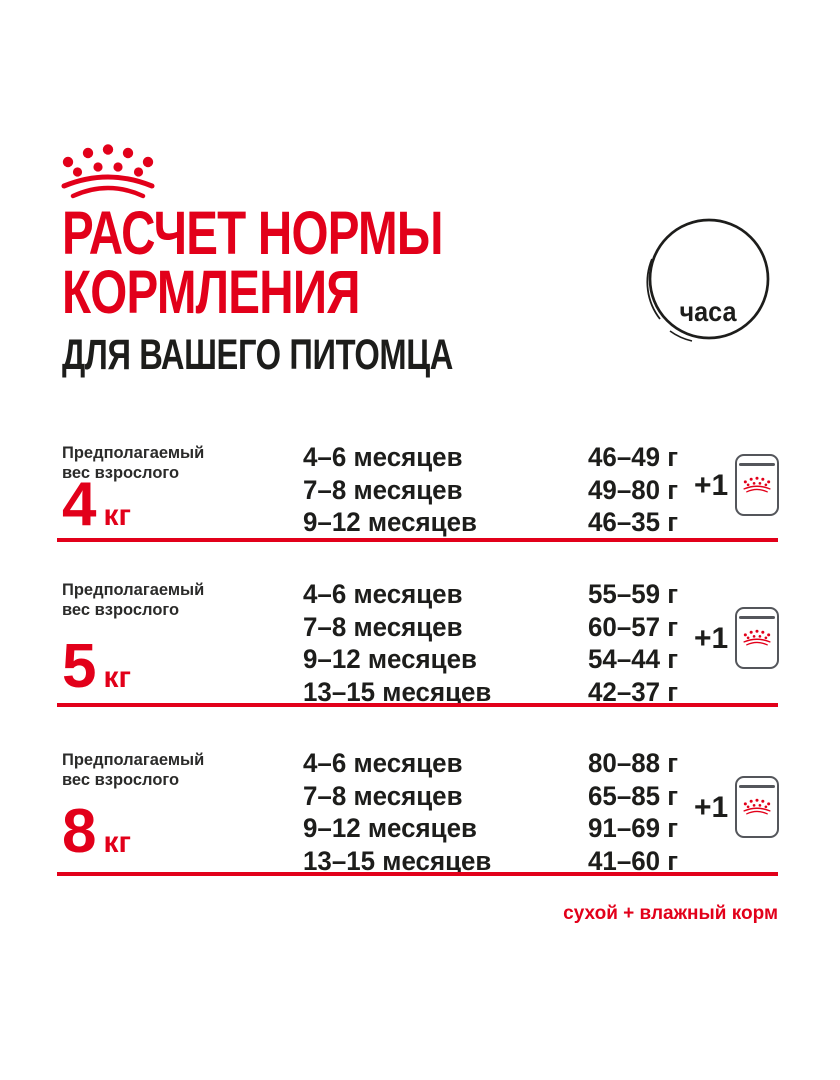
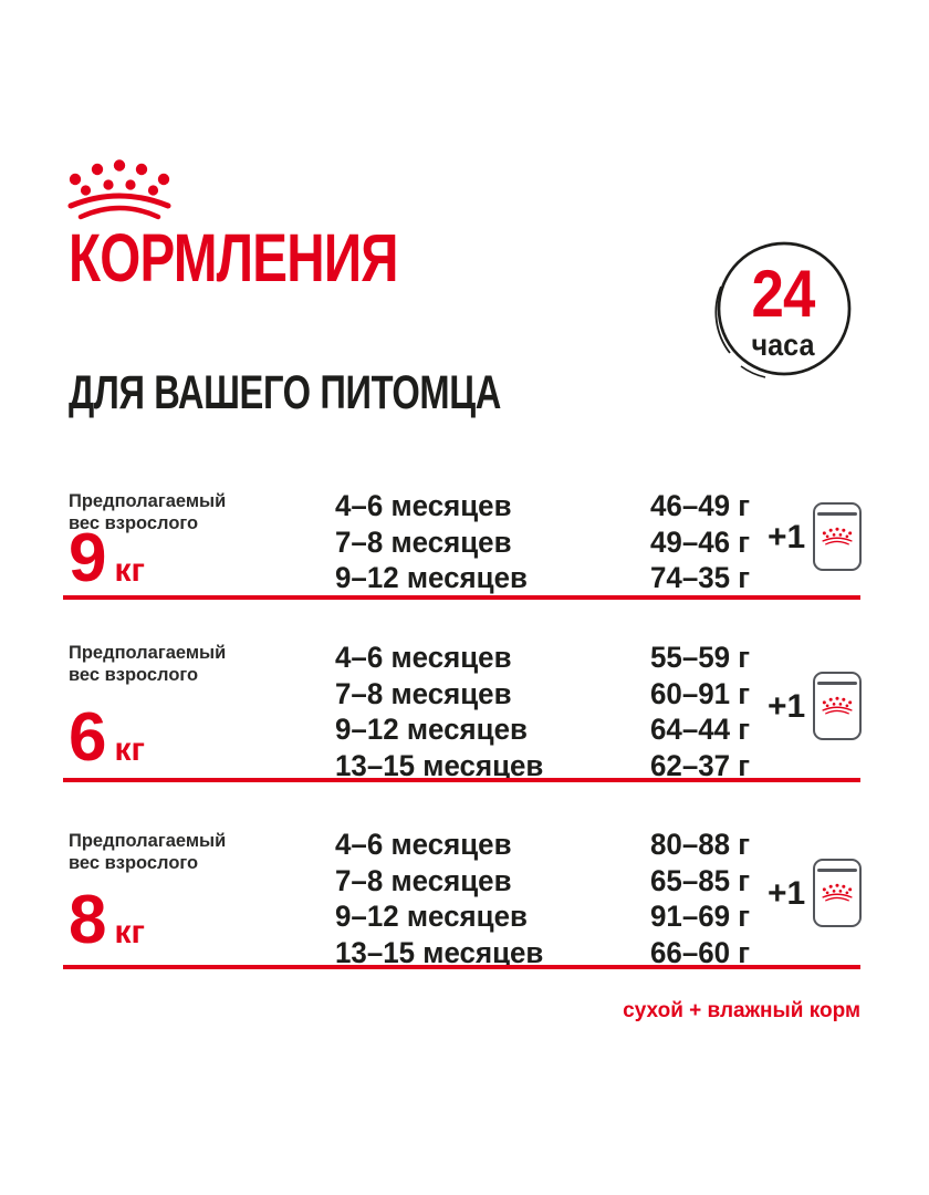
- РАСЧЕТ НОРМЫ
  КОРМЛЕНИЯ
  ДЛЯ ВАШЕГО ПИТОМЦА
+ 24
  часа
  Предполагаемый
  вес взрослого
- 4
+ 9
  кг
  4–6 месяцев
  7–8 месяцев
  9–12 месяцев
  46–49 г
- 49–80 г
+ 49–46 г
- 46–35 г
+ 74–35 г
  +1
  Предполагаемый
  вес взрослого
- 5
+ 6
  кг
  4–6 месяцев
  7–8 месяцев
  9–12 месяцев
  13–15 месяцев
  55–59 г
- 60–57 г
+ 60–91 г
- 54–44 г
+ 64–44 г
- 42–37 г
+ 62–37 г
  +1
  Предполагаемый
  вес взрослого
  8
  кг
  4–6 месяцев
  7–8 месяцев
  9–12 месяцев
  13–15 месяцев
  80–88 г
  65–85 г
  91–69 г
- 41–60 г
+ 66–60 г
  +1
  сухой + влажный корм
